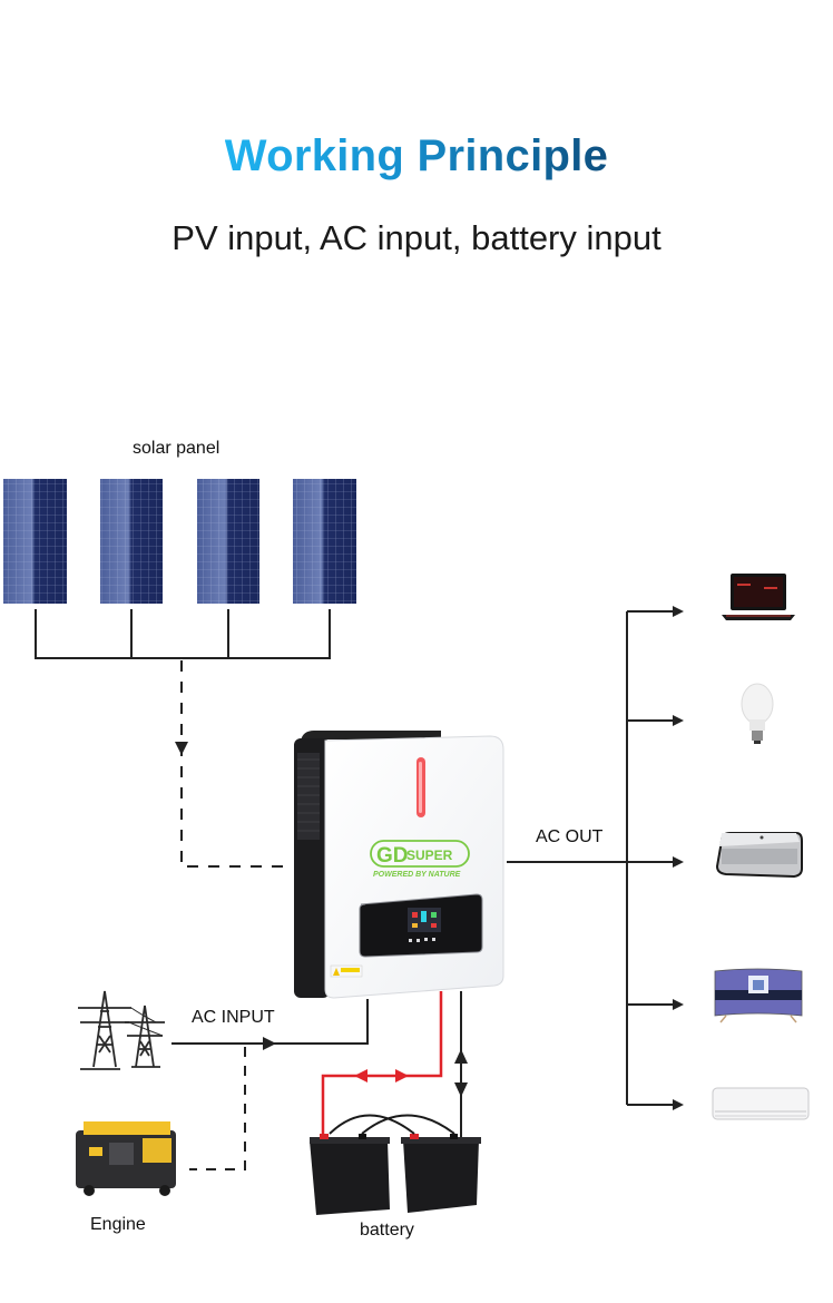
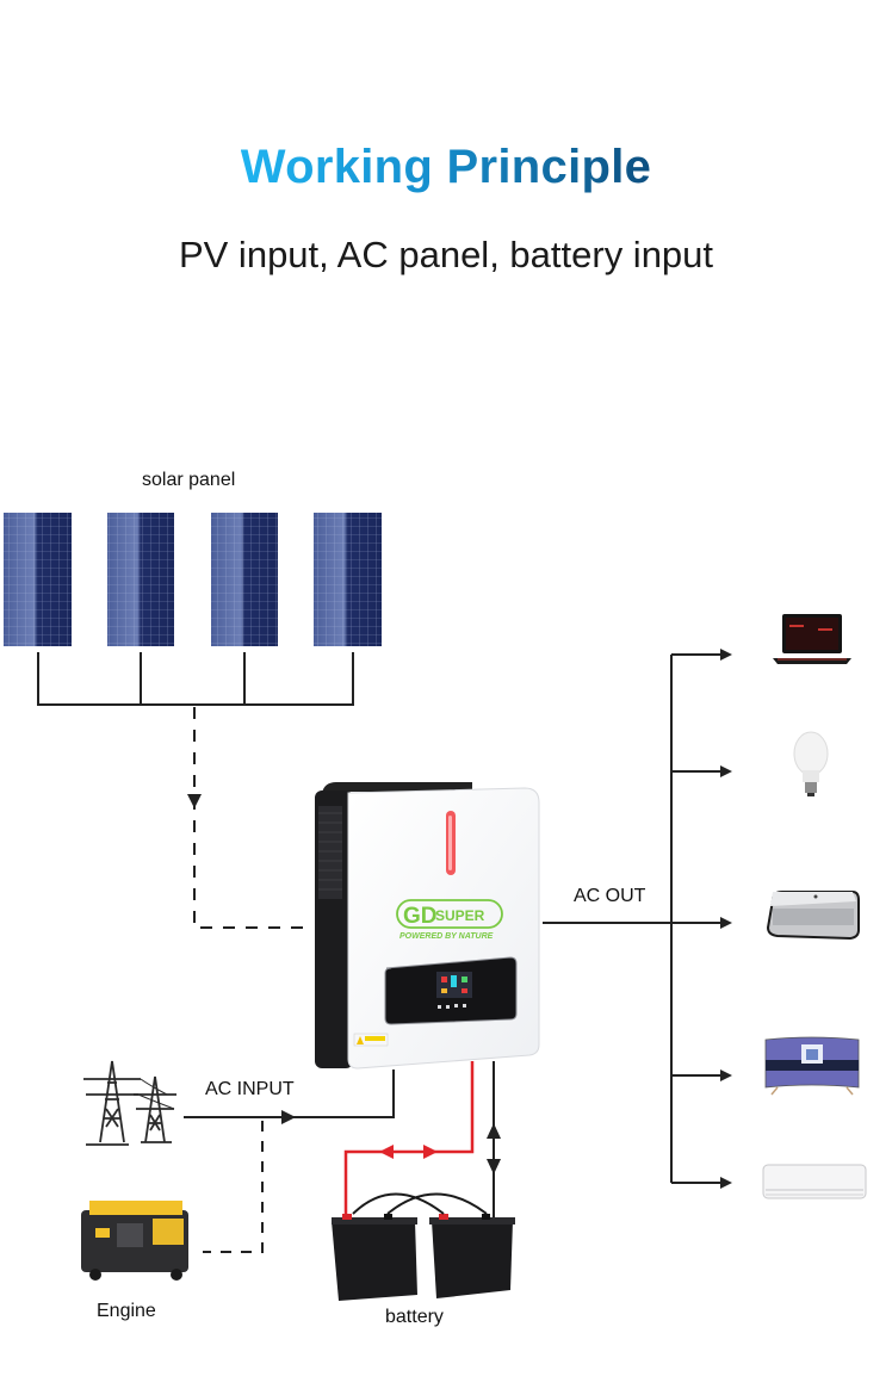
  Working Principle
- PV input, AC input, battery input
+ PV input, AC panel, battery input
  GD
  SUPER
  solar panel
  AC OUT
  AC INPUT
  Engine
  battery
